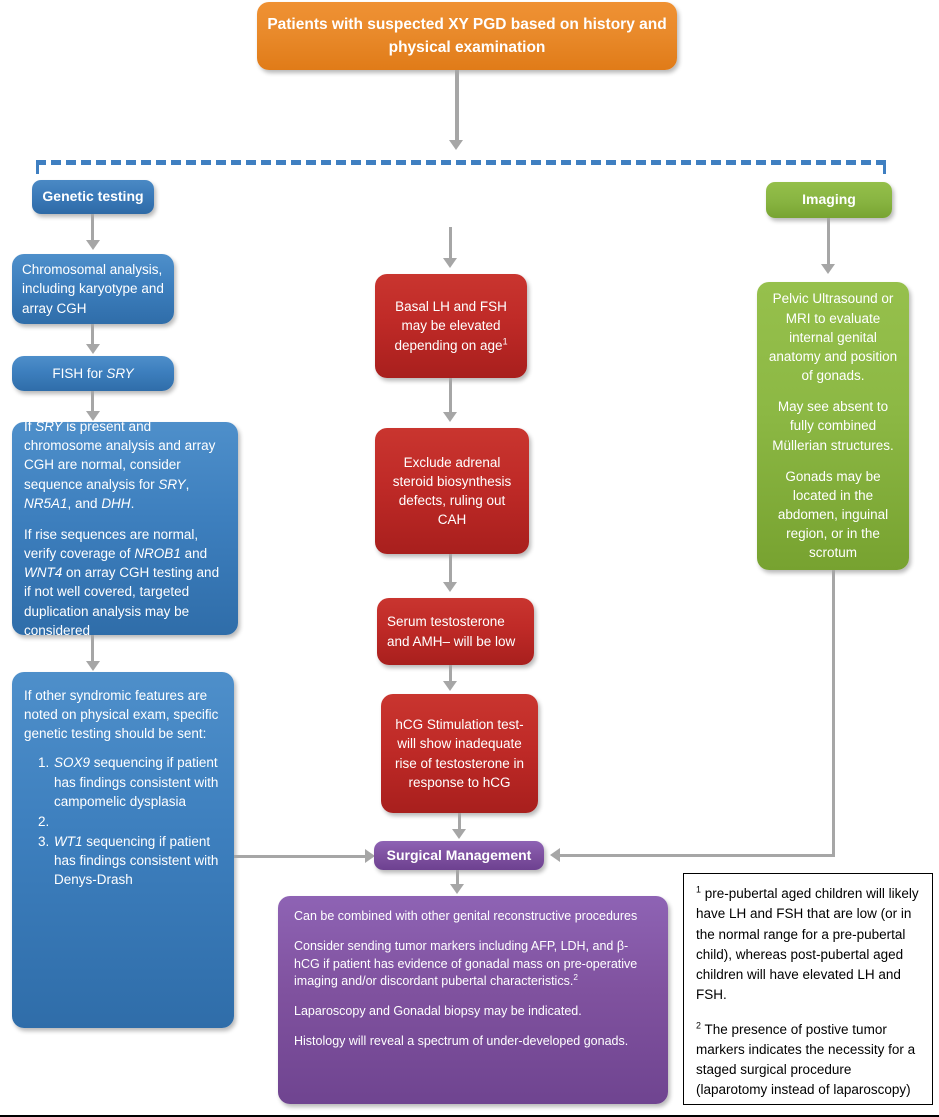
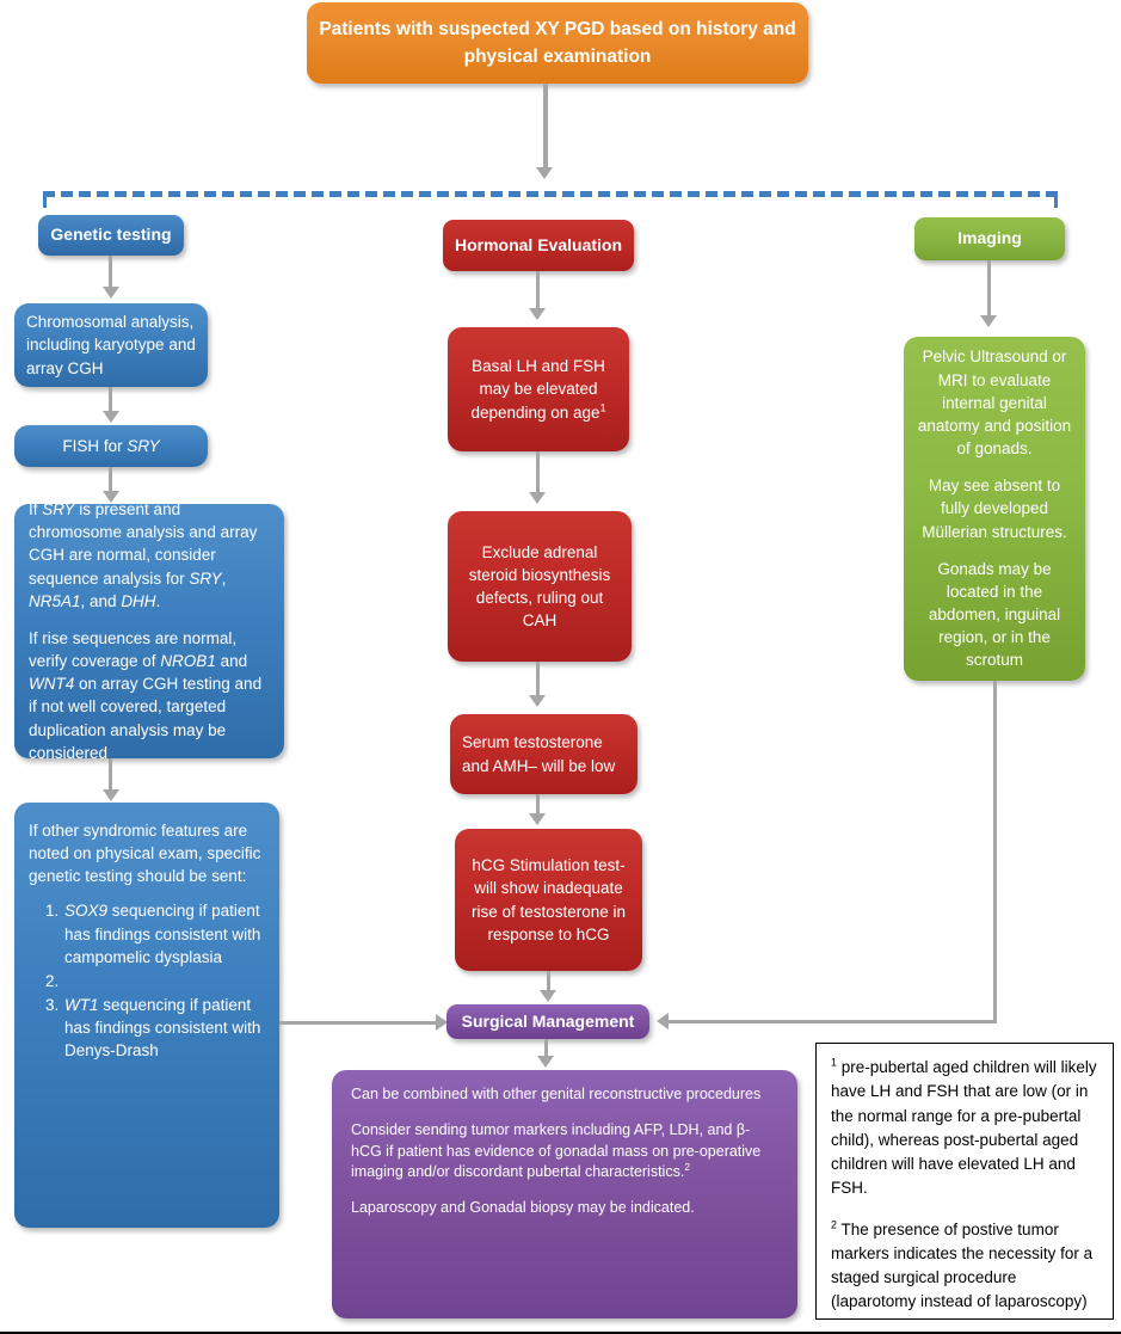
  Patients with suspected XY PGD based on history and physical examination
  Genetic testing
+ Hormonal Evaluation
  Imaging
  Chromosomal analysis, including karyotype and array CGH
  FISH for SRY
  If SRY is present and chromosome analysis and array CGH are normal, consider sequence analysis for SRY, NR5A1, and DHH.
  If rise sequences are normal, verify coverage of NROB1 and WNT4 on array CGH testing and if not well covered, targeted duplication analysis may be considered
  If other syndromic features are noted on physical exam, specific genetic testing should be sent:
  1.
  SOX9 sequencing if patient has findings consistent with campomelic dysplasia
  2.
  3.
  WT1 sequencing if patient has findings consistent with Denys-Drash
  Basal LH and FSH may be elevated depending on age1
  Exclude adrenal steroid biosynthesis defects, ruling out CAH
  Serum testosterone and AMH– will be low
  hCG Stimulation test- will show inadequate rise of testosterone in response to hCG
  Pelvic Ultrasound or MRI to evaluate internal genital anatomy and position of gonads.
- May see absent to fully combined Müllerian structures.
+ May see absent to fully developed Müllerian structures.
  Gonads may be located in the abdomen, inguinal region, or in the scrotum
  Surgical Management
  Can be combined with other genital reconstructive procedures
  Consider sending tumor markers including AFP, LDH, and β-hCG if patient has evidence of gonadal mass on pre-operative imaging and/or discordant pubertal characteristics.2
  Laparoscopy and Gonadal biopsy may be indicated.
- Histology will reveal a spectrum of under-developed gonads.
  1 pre-pubertal aged children will likely have LH and FSH that are low (or in the normal range for a pre-pubertal child), whereas post-pubertal aged children will have elevated LH and FSH.
  2 The presence of postive tumor markers indicates the necessity for a staged surgical procedure (laparotomy instead of laparoscopy)
